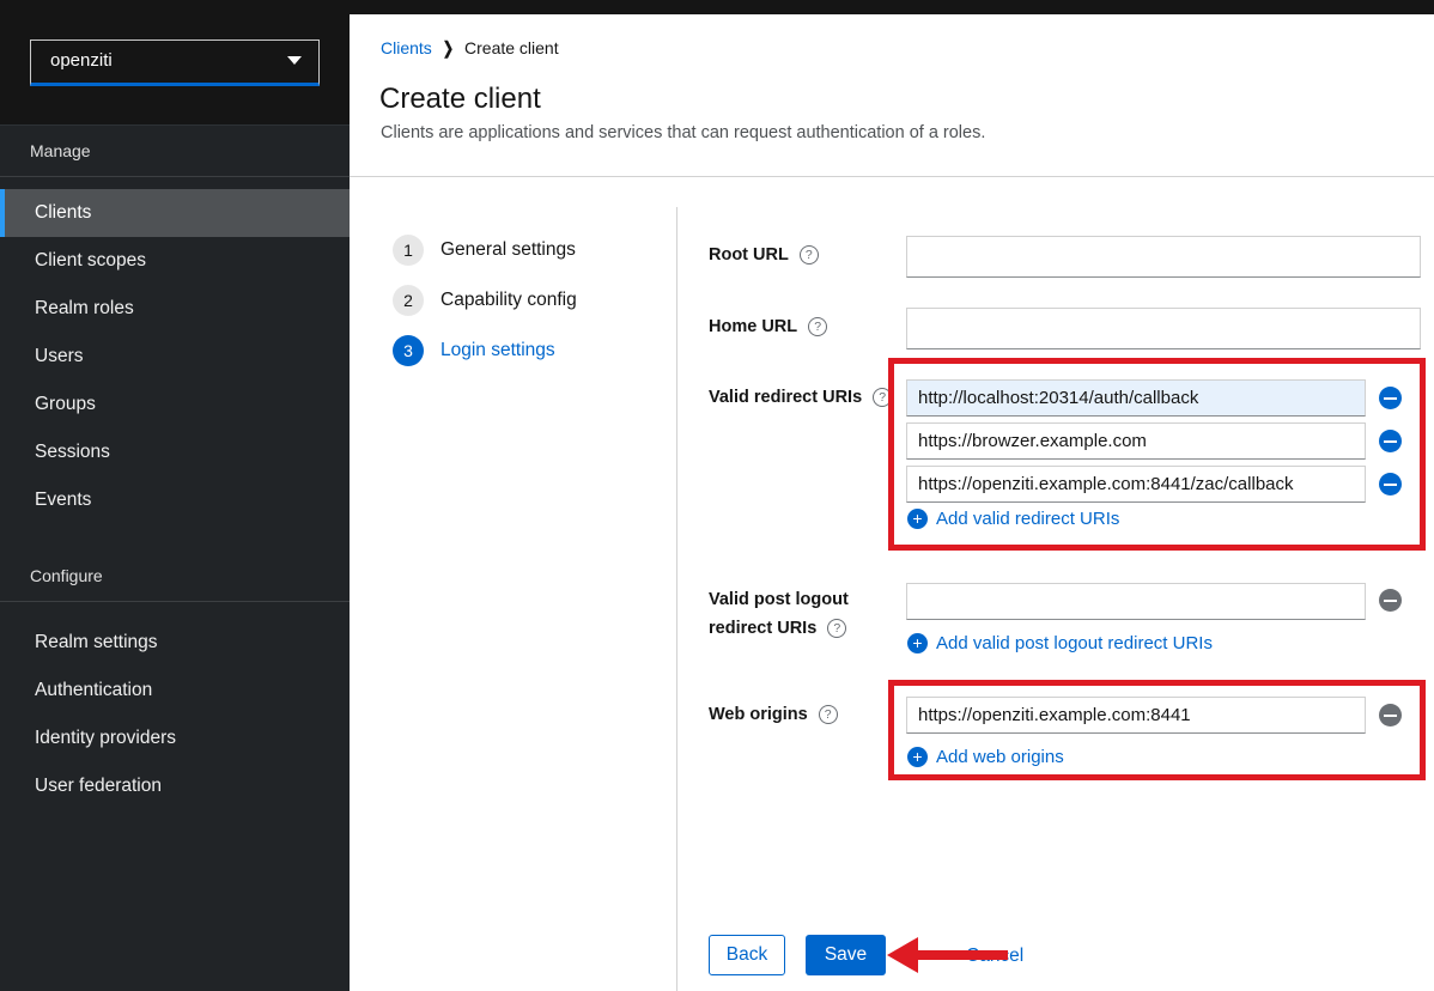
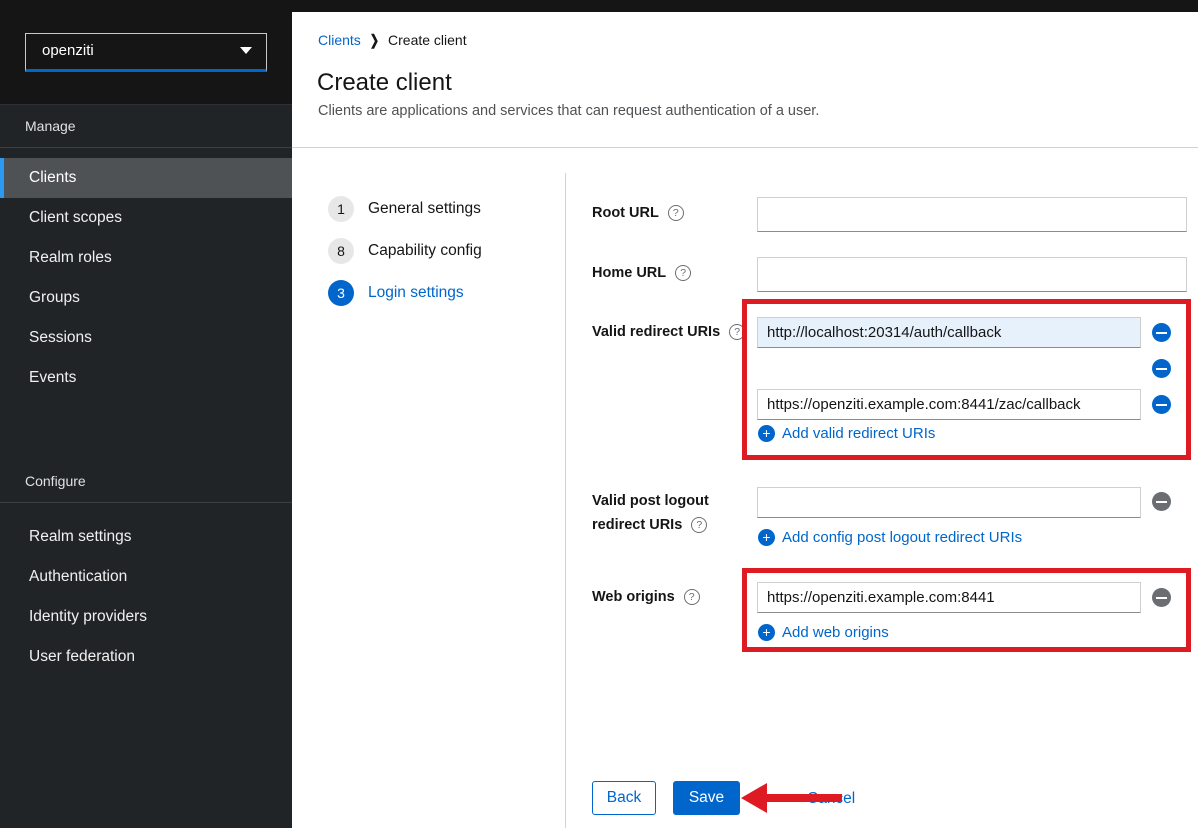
  openziti
  Manage
  Clients
  Client scopes
  Realm roles
- Users
  Groups
  Sessions
  Events
  Configure
  Realm settings
  Authentication
  Identity providers
  User federation
  Clients
  ❯
  Create client
  Create client
- Clients are applications and services that can request authentication of a roles.
+ Clients are applications and services that can request authentication of a user.
  1
  General settings
- 2
+ 8
  Capability config
  3
  Login settings
  Root URL
  ?
  Home URL
  ?
  Valid redirect URIs
  ?
  http://localhost:20314/auth/callback
- https://browzer.example.com
  https://openziti.example.com:8441/zac/callback
  +
  Add valid redirect URIs
  Valid post logout
  redirect URIs
  ?
  +
- Add valid post logout redirect URIs
+ Add config post logout redirect URIs
  Web origins
  ?
  https://openziti.example.com:8441
  +
  Add web origins
  Back
  Save
